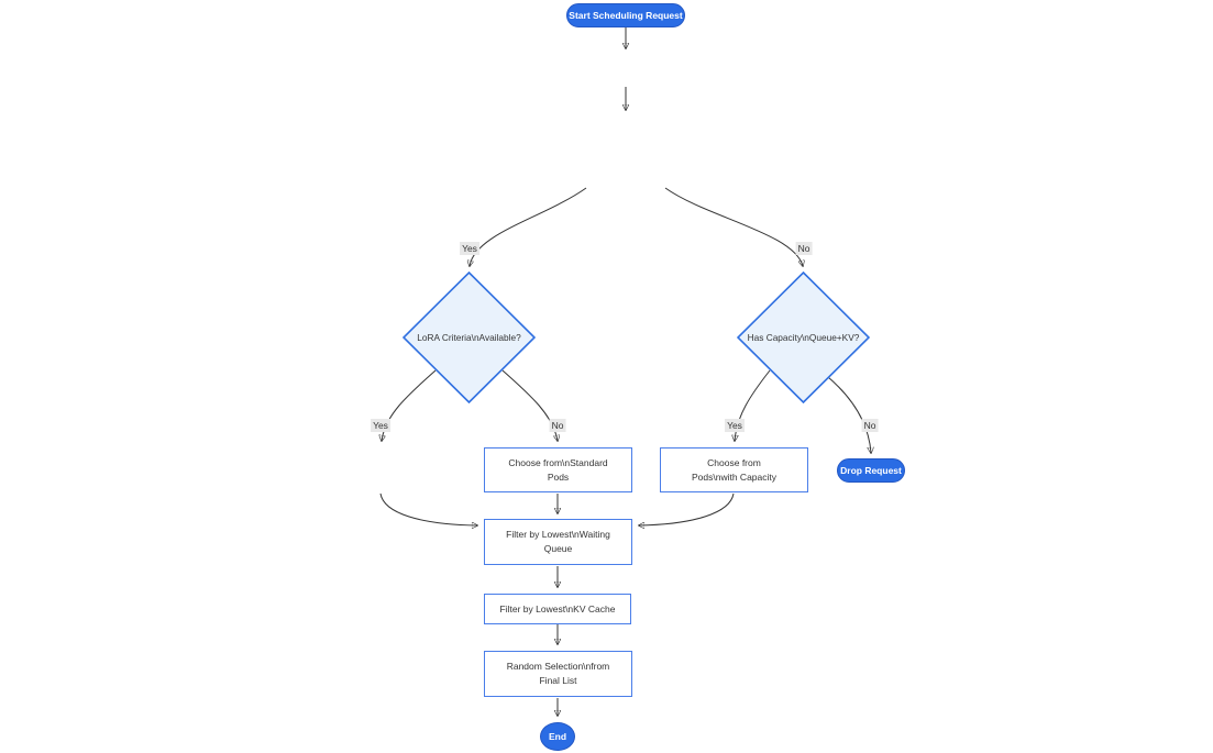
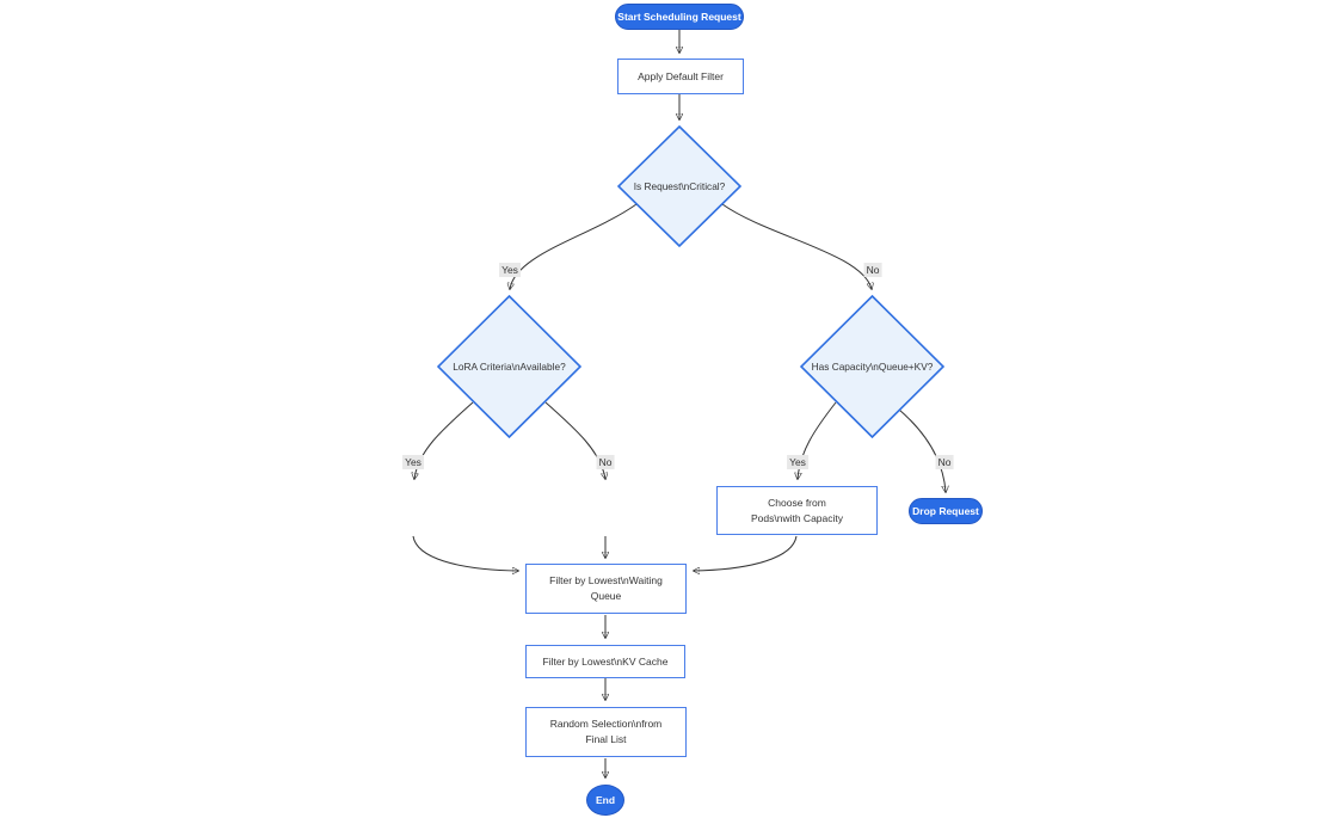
  Start Scheduling Request
+ Apply Default Filter
+ Is Request\nCritical?
  LoRA Criteria\nAvailable?
  Has Capacity\nQueue+KV?
- Choose from\nStandard Pods
  Choose from Pods\nwith Capacity
  Drop Request
  Filter by Lowest\nWaiting Queue
  Filter by Lowest\nKV Cache
  Random Selection\nfrom Final List
  End
  Yes
  No
  Yes
  No
  Yes
  No
